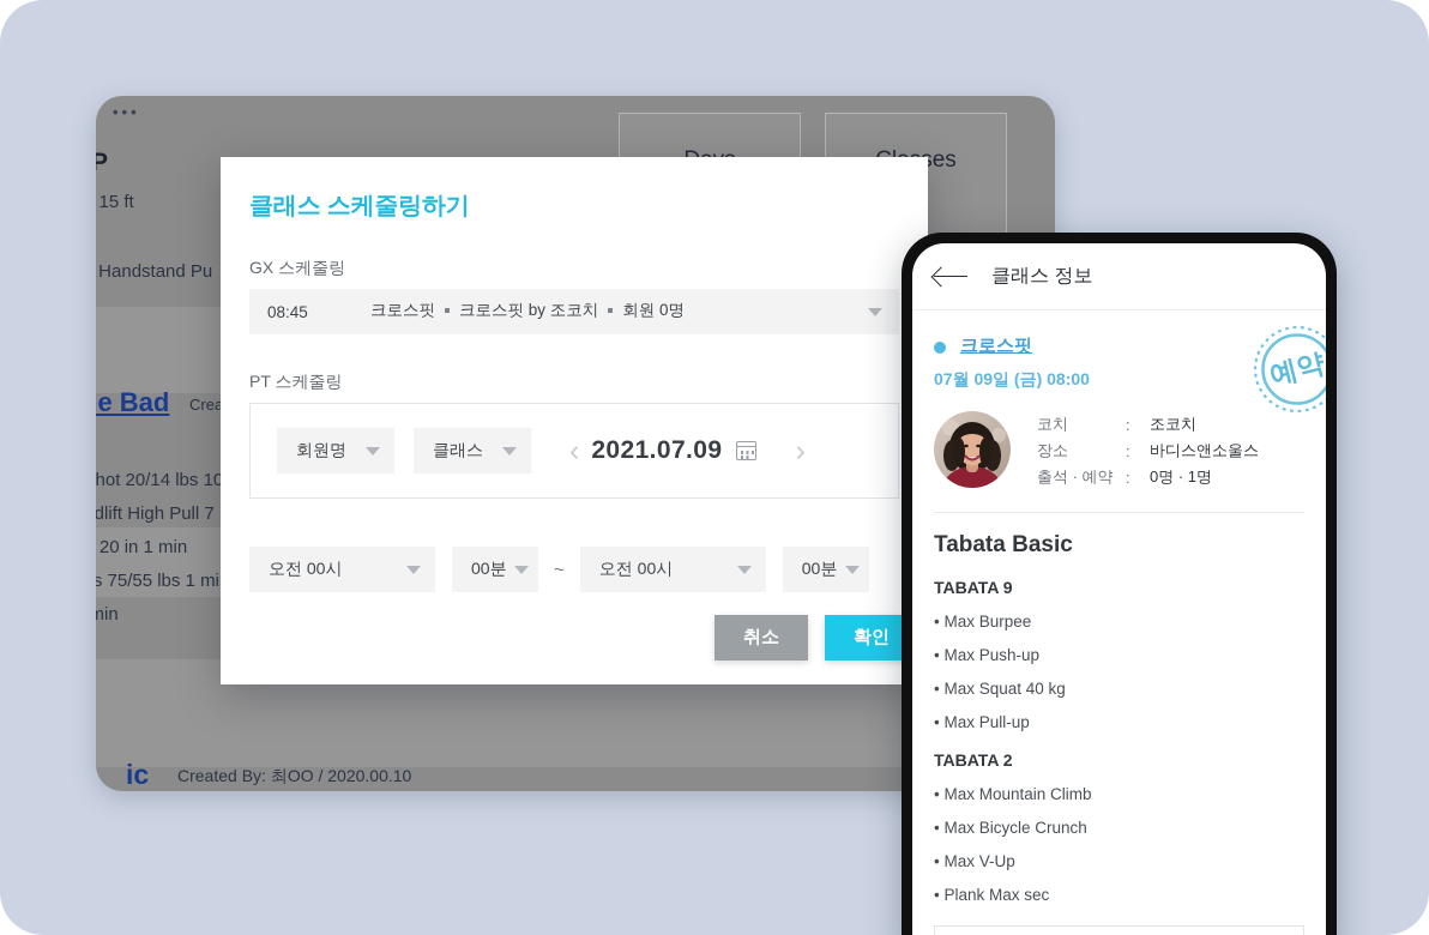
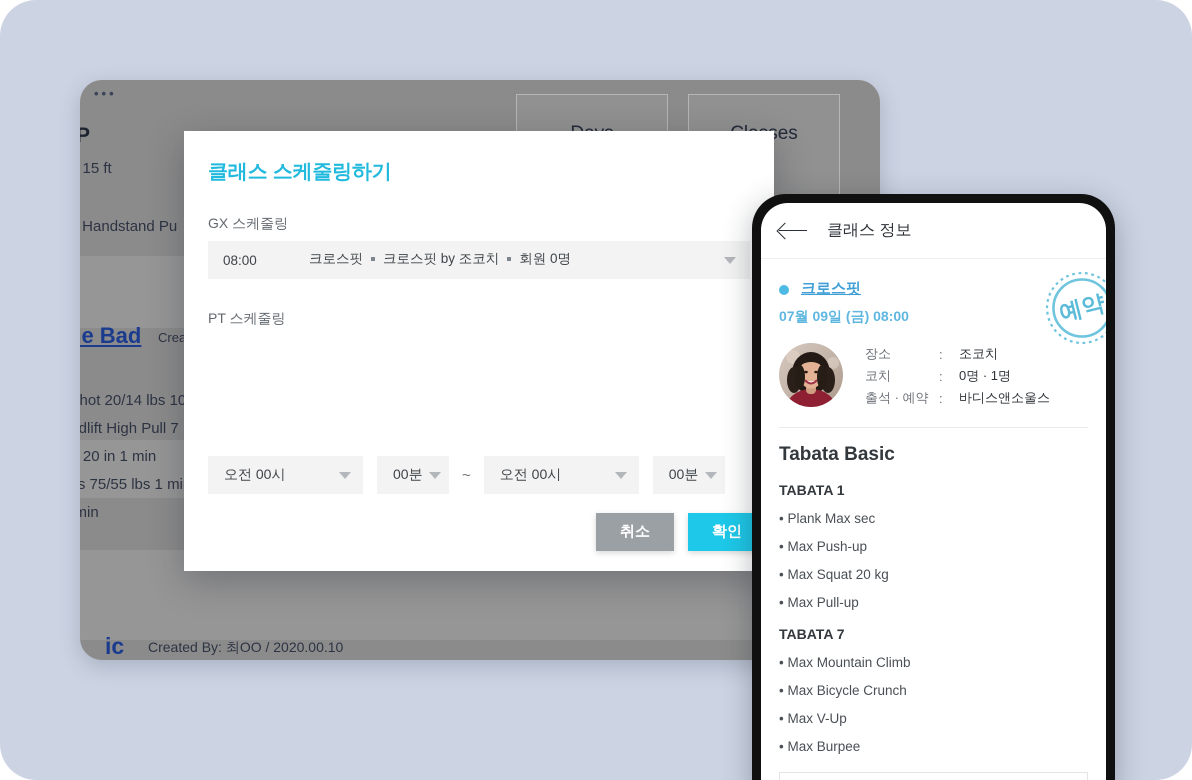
  •••
  P
  15 ft
  Handstand Pu
  e Bad
  Crea
  hot 20/14 lbs 10
  dlift High Pull 7
  20 in 1 min
  s 75/55 lbs 1 mi
  min
  ic
  Created By: 최OO / 2020.00.10
  클래스 스케줄링하기
  GX 스케줄링
- 08:45
+ 08:00
  크로스핏
  크로스핏 by 조코치
  회원 0명
  PT 스케줄링
- 회원명
- 클래스
- ‹
- 2021.07.09
- ›
  오전 00시
  00분
  ~
  오전 00시
  00분
  취소
  확인
  클래스 정보
  크로스핏
  07월 09일 (금) 08:00
- 코치
+ 장소
  :
  조코치
- 장소
+ 코치
  :
- 바디스앤소울스
+ 0명 · 1명
  출석 · 예약
  :
- 0명 · 1명
+ 바디스앤소울스
  Tabata Basic
- TABATA 9
+ TABATA 1
- • Max Burpee
+ • Plank Max sec
  • Max Push-up
- • Max Squat 40 kg
+ • Max Squat 20 kg
  • Max Pull-up
- TABATA 2
+ TABATA 7
  • Max Mountain Climb
  • Max Bicycle Crunch
  • Max V-Up
- • Plank Max sec
+ • Max Burpee
